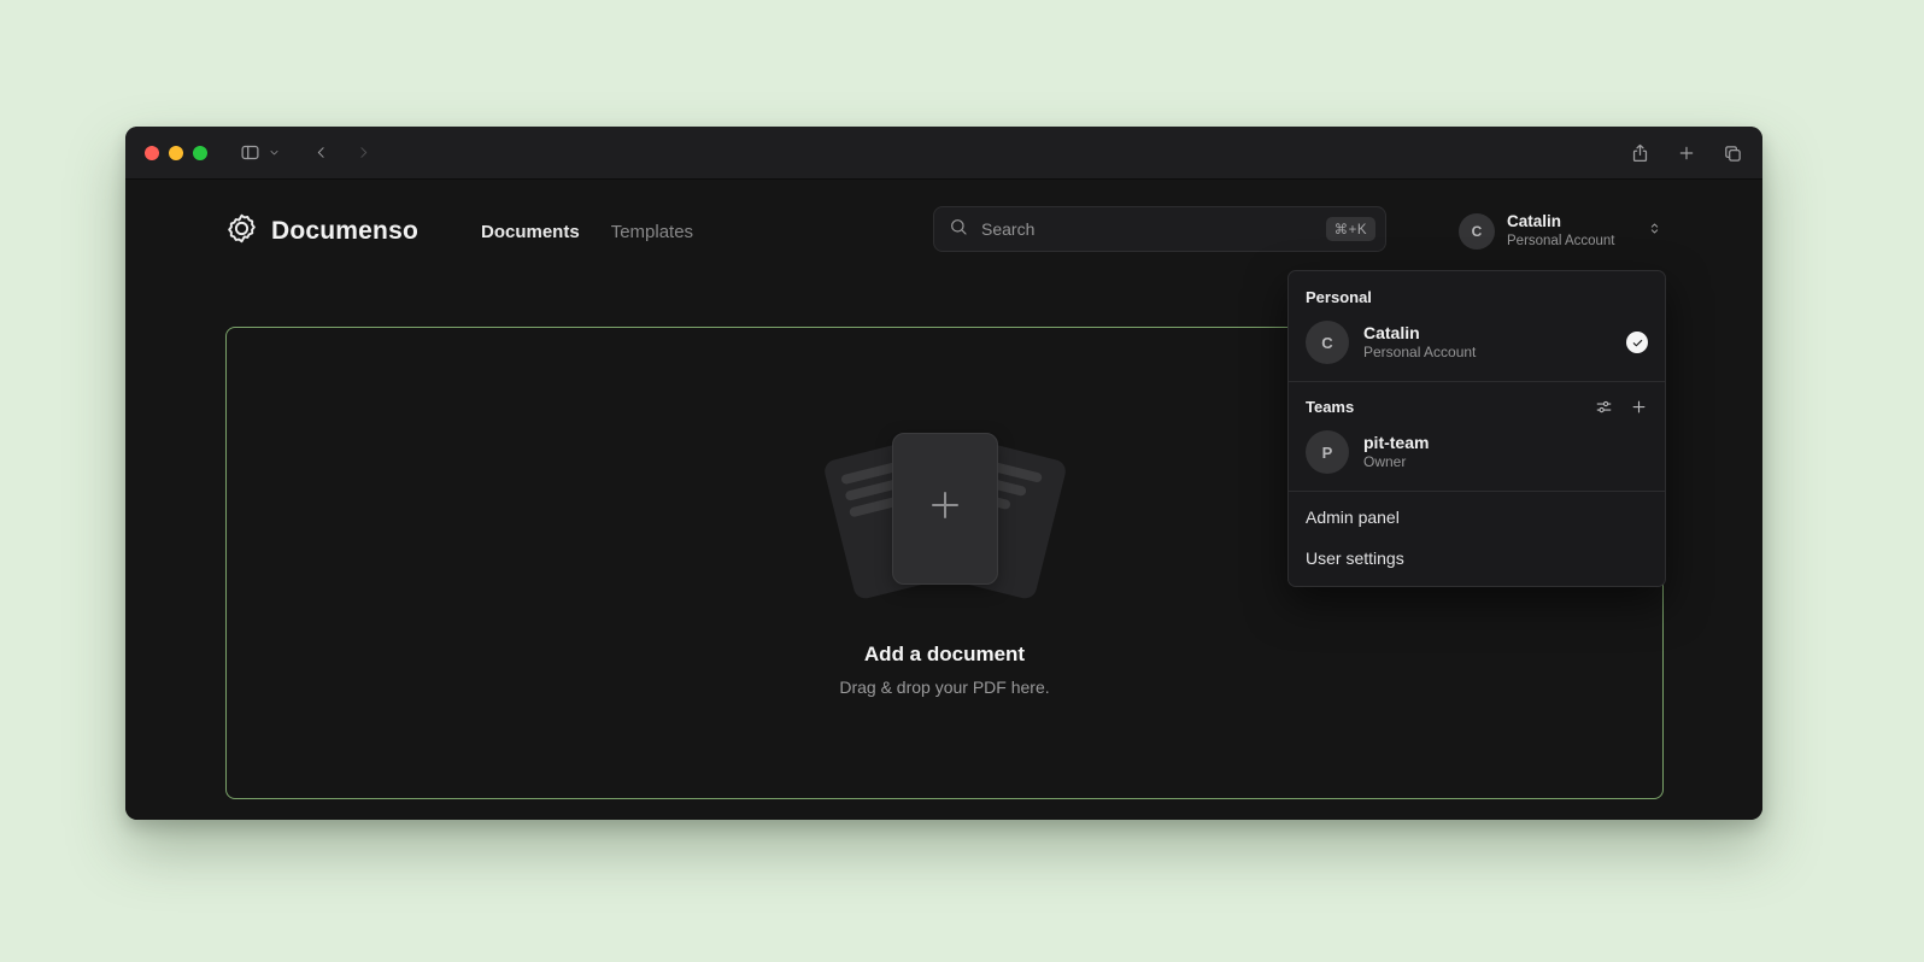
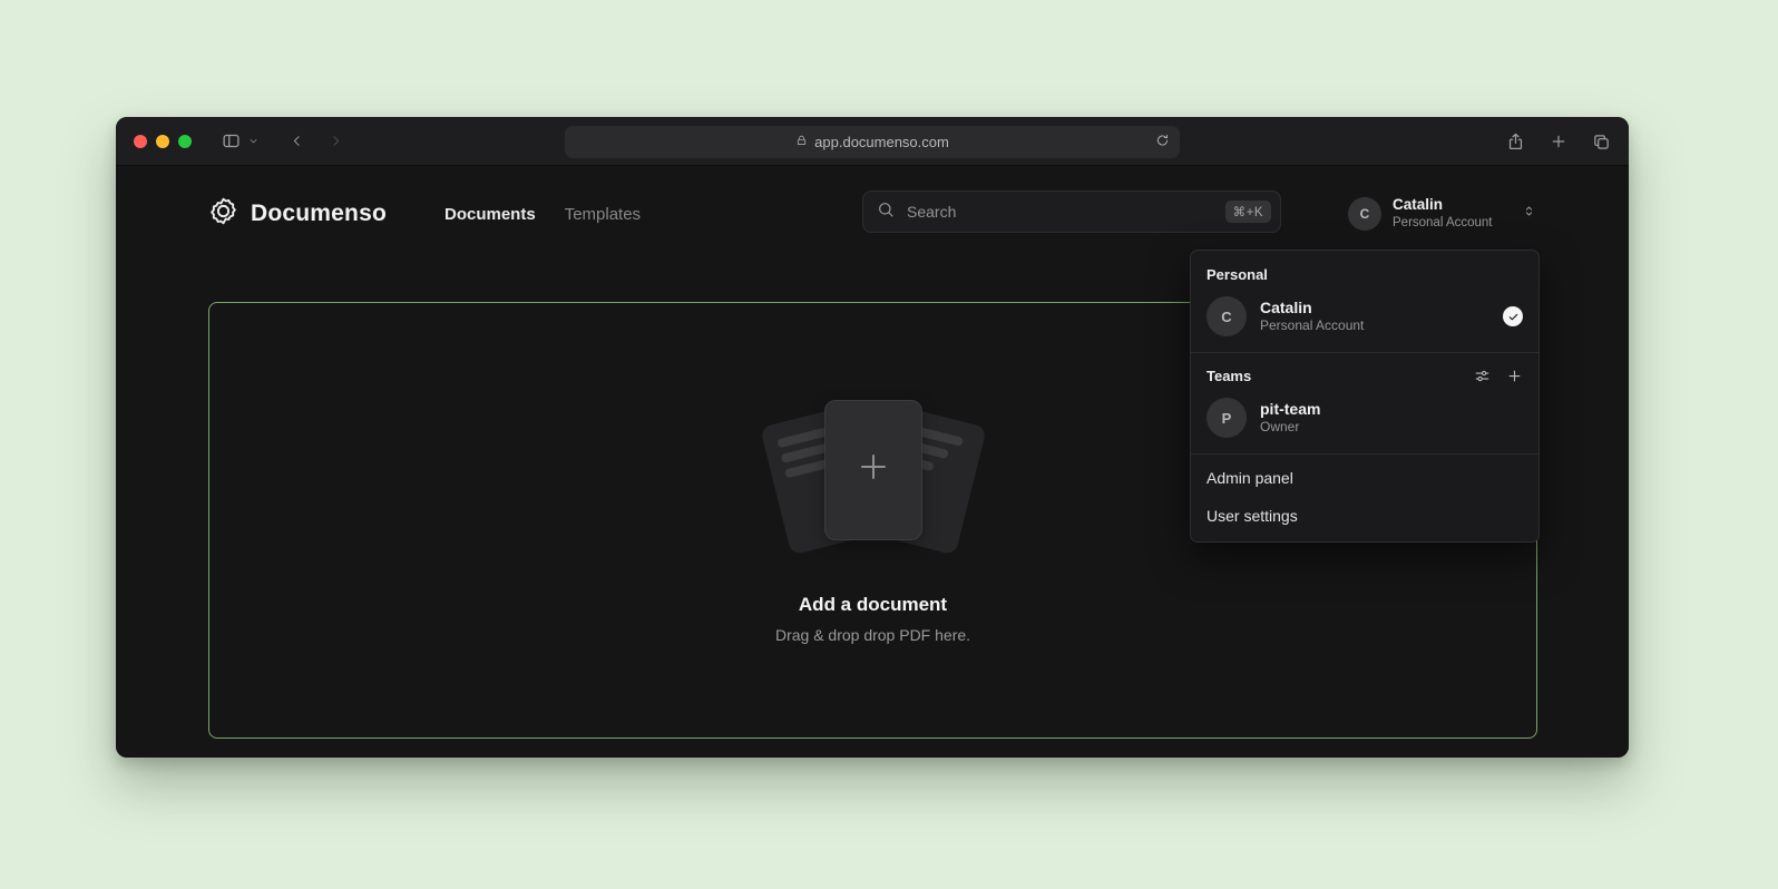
+ app.documenso.com
  Documenso
  Documents
  Templates
  Search
  ⌘+K
  C
  Catalin
  Personal Account
  Personal
  C
  Catalin
  Personal Account
  Teams
  P
  pit-team
  Owner
  Admin panel
  User settings
  Add a document
- Drag & drop your PDF here.
+ Drag & drop drop PDF here.
